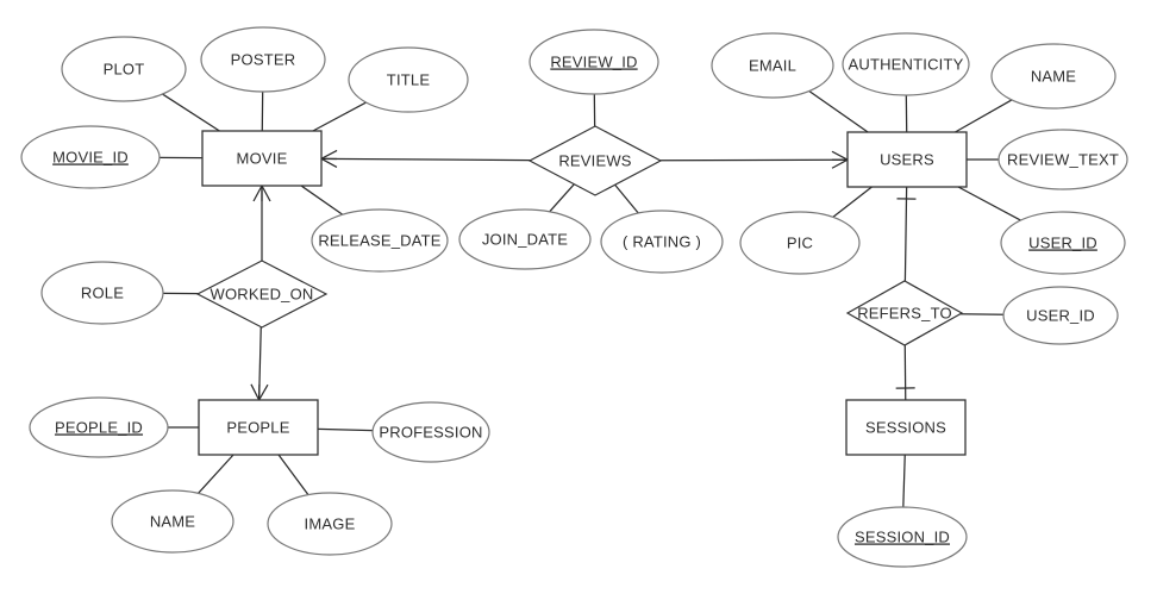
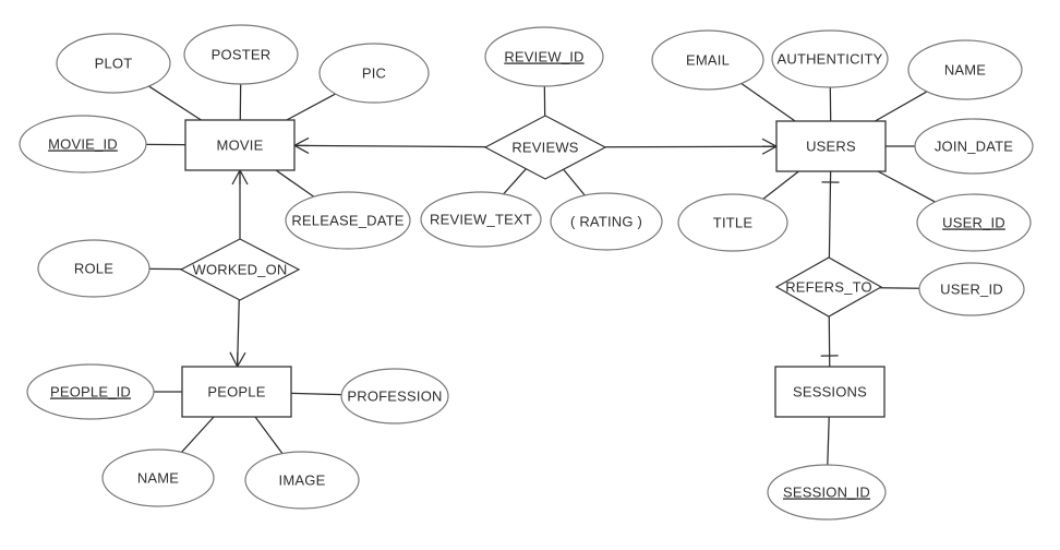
  PLOT
  POSTER
- TITLE
+ PIC
  MOVIE_ID
  RELEASE_DATE
  REVIEW_ID
- JOIN_DATE
+ REVIEW_TEXT
  ( RATING )
  EMAIL
  AUTHENTICITY
  NAME
- REVIEW_TEXT
+ JOIN_DATE
  USER_ID
- PIC
+ TITLE
  USER_ID
  SESSION_ID
  ROLE
  PEOPLE_ID
  PROFESSION
  NAME
  IMAGE
  MOVIE
  USERS
  PEOPLE
  SESSIONS
  REVIEWS
  WORKED_ON
  REFERS_TO
